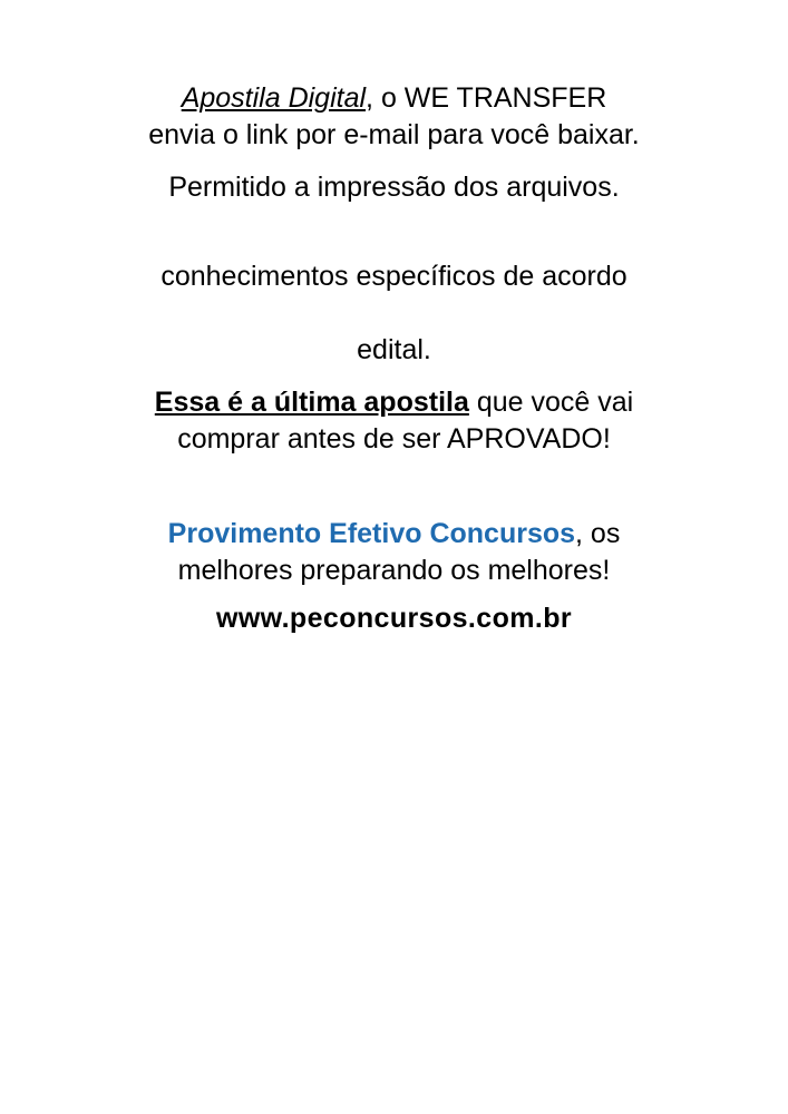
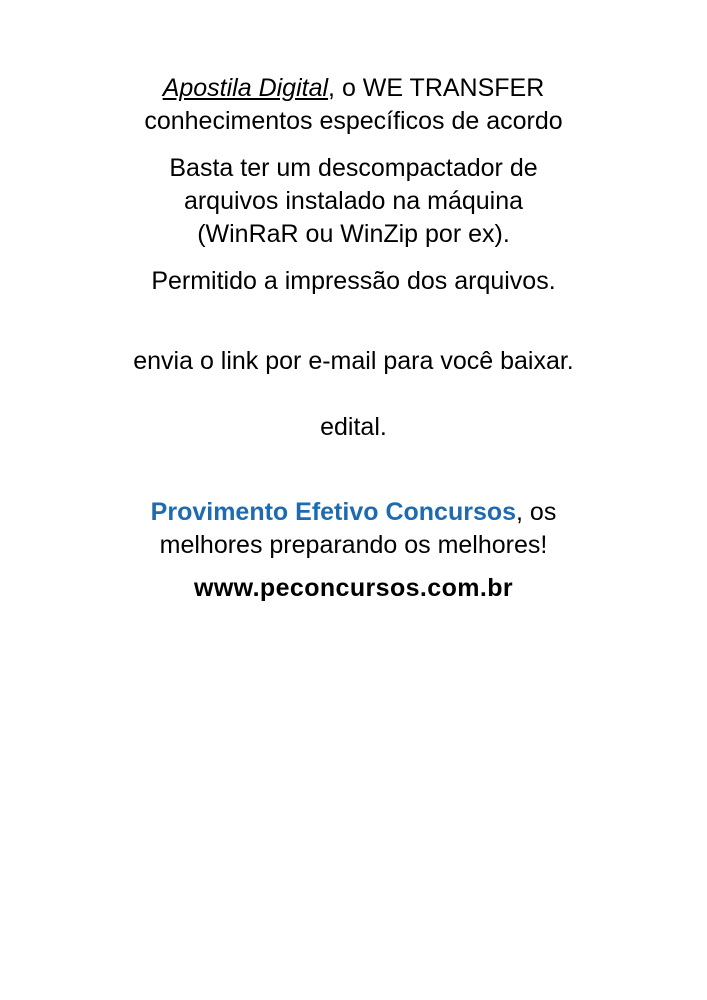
  Apostila Digital, o WE TRANSFER
- envia o link por e-mail para você baixar.
+ conhecimentos específicos de acordo
+ Basta ter um descompactador de
+ arquivos instalado na máquina
+ (WinRaR ou WinZip por ex).
  Permitido a impressão dos arquivos.
- conhecimentos específicos de acordo
+ envia o link por e-mail para você baixar.
  edital.
- Essa é a última apostila que você vai
- comprar antes de ser APROVADO!
  Provimento Efetivo Concursos, os
  melhores preparando os melhores!
  www.peconcursos.com.br
